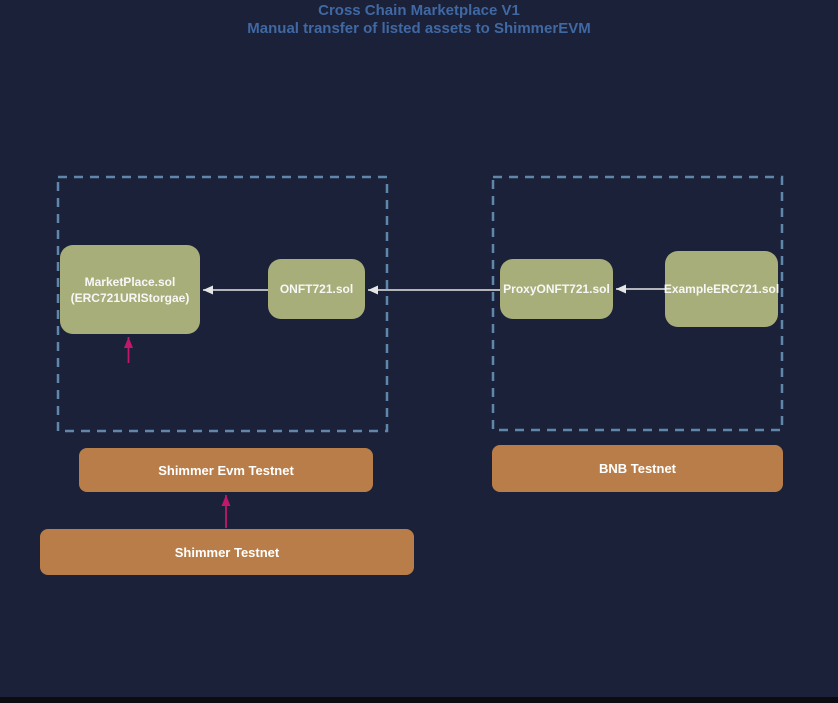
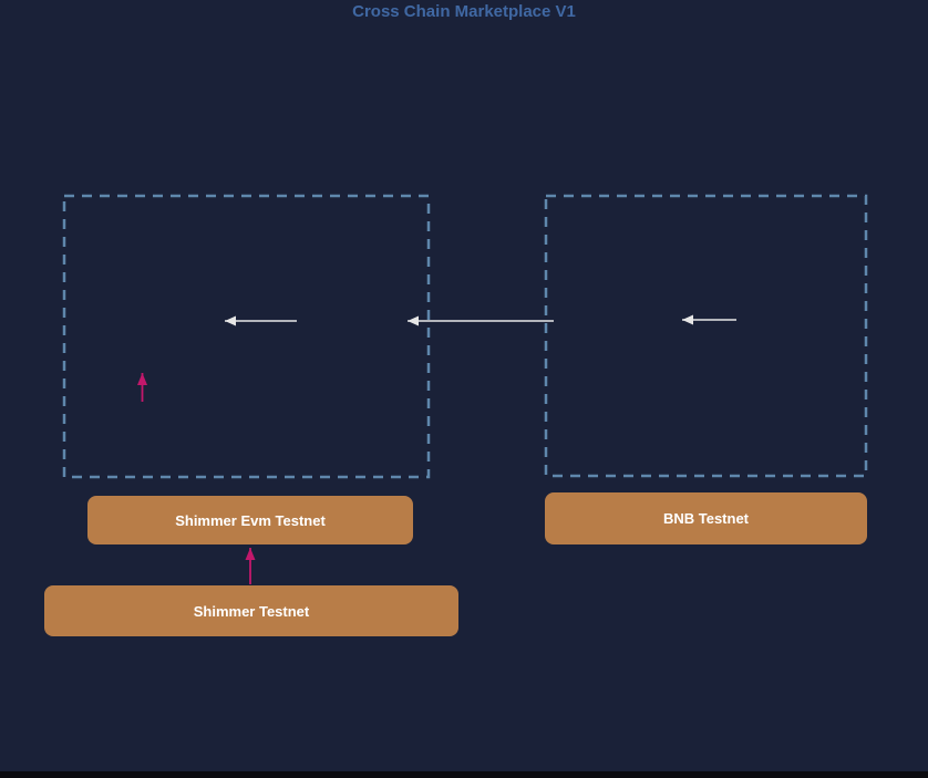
  Cross Chain Marketplace V1
- Manual transfer of listed assets to ShimmerEVM
- MarketPlace.sol
- (ERC721URIStorgae)
- ONFT721.sol
- ProxyONFT721.sol
- ExampleERC721.sol
  Shimmer Evm Testnet
  BNB Testnet
  Shimmer Testnet
